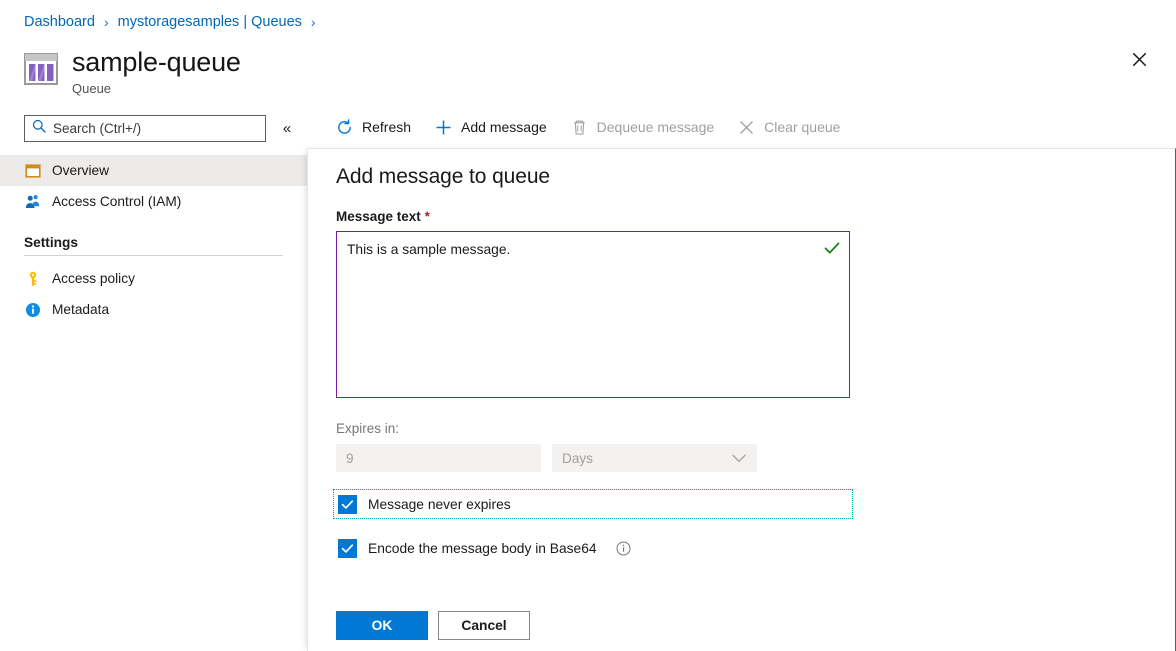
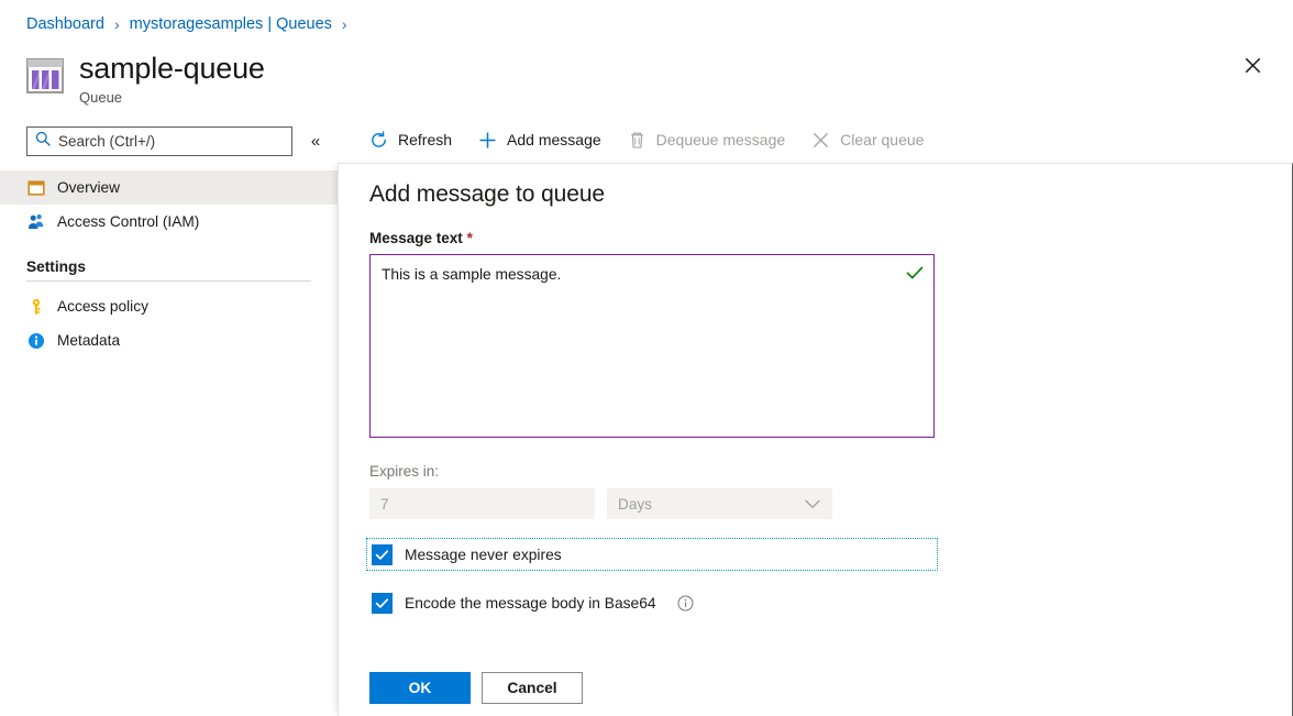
  Dashboard
  ›
  mystoragesamples | Queues
  ›
  sample-queue
  Queue
  Refresh
  Add message
  Dequeue message
  Clear queue
  Search (Ctrl+/)
  «
  Overview
  Access Control (IAM)
  Settings
  Access policy
  Metadata
  Add message to queue
  Message text *
  This is a sample message.
  Expires in:
- 9
+ 7
  Days
  Message never expires
  Encode the message body in Base64
  OK
  Cancel
